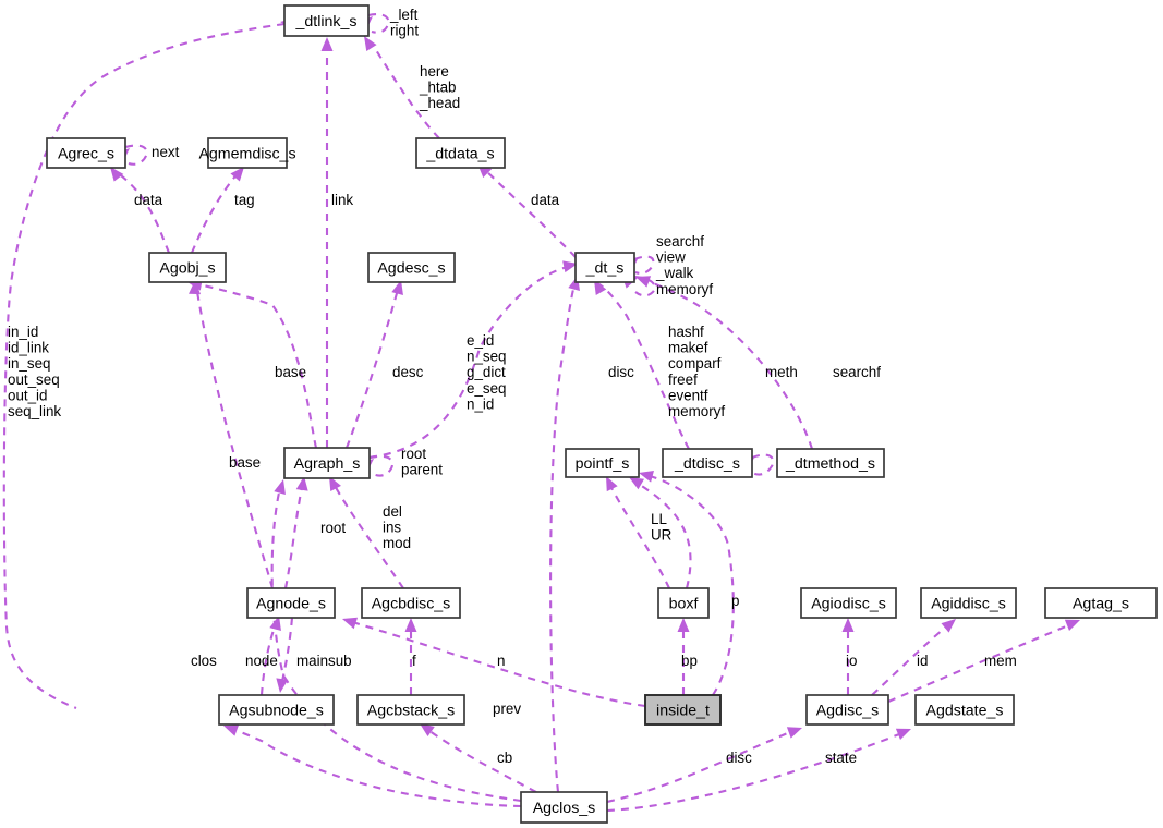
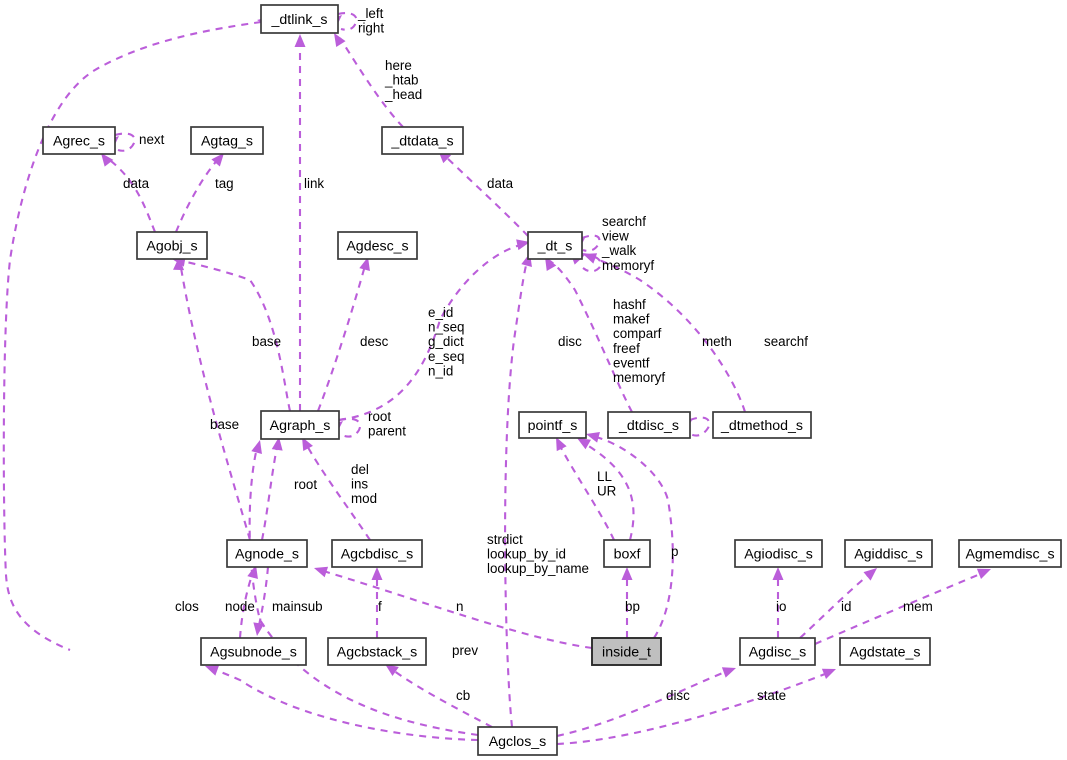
  _left right
  next
  here _htab _head
  link
  data
  tag
  data
  searchf view _walk memoryf
  base
  desc
  e_id n_seq g_dict e_seq n_id
- in_id id_link in_seq out_seq out_id seq_link
  disc
  hashf makef comparf freef eventf memoryf
  meth
  searchf
  base
  root parent
  root
  del ins mod
  LL UR
+ strdict lookup_by_id lookup_by_name
  p
  clos
  node
  mainsub
  f
  n
  bp
  io
  id
  mem
  prev
  cb
  disc
  state
  _dtlink_s
  Agrec_s
- Agmemdisc_s
+ Agtag_s
  _dtdata_s
  Agobj_s
  Agdesc_s
  _dt_s
  Agraph_s
  pointf_s
  _dtdisc_s
  _dtmethod_s
  Agnode_s
  Agcbdisc_s
  boxf
  Agiodisc_s
  Agiddisc_s
- Agtag_s
+ Agmemdisc_s
  Agsubnode_s
  Agcbstack_s
  inside_t
  Agdisc_s
  Agdstate_s
  Agclos_s
